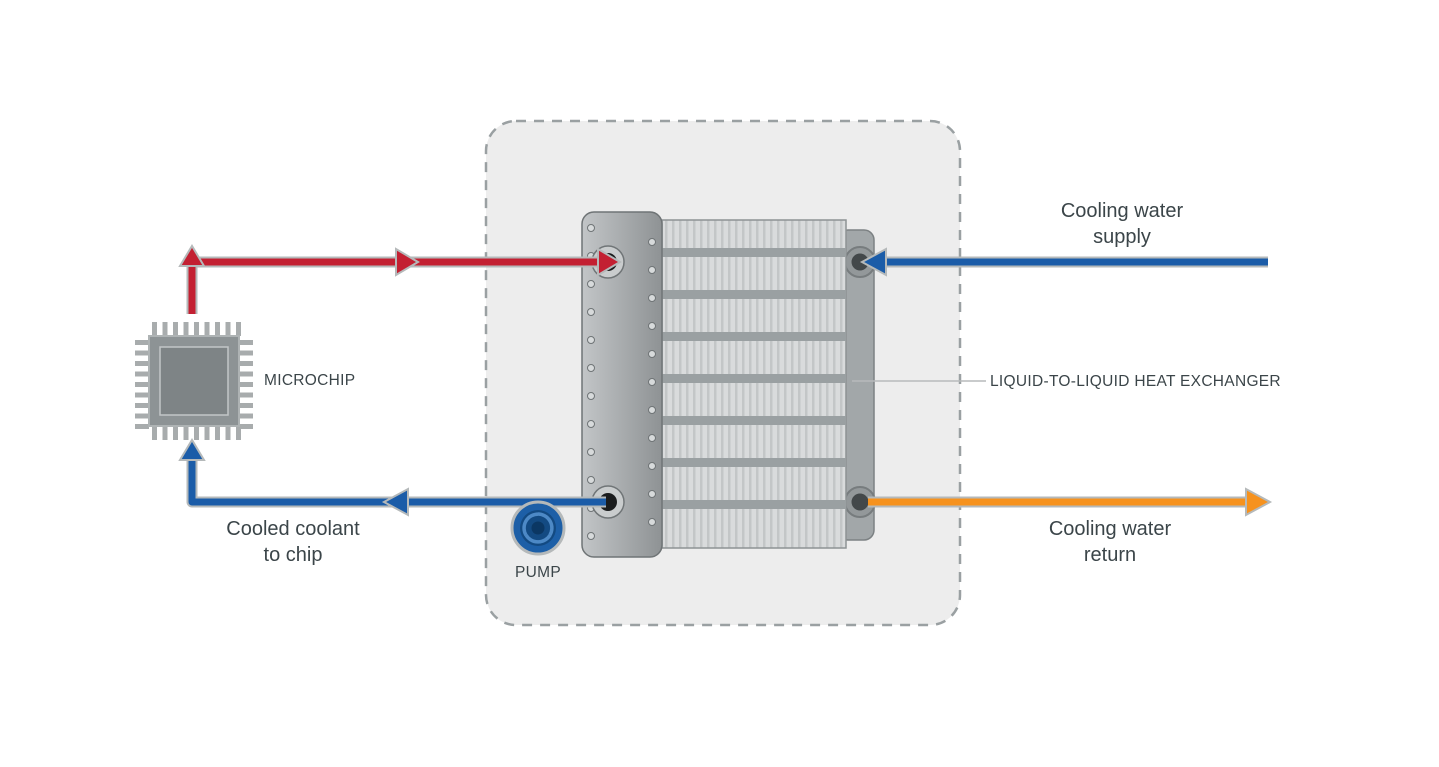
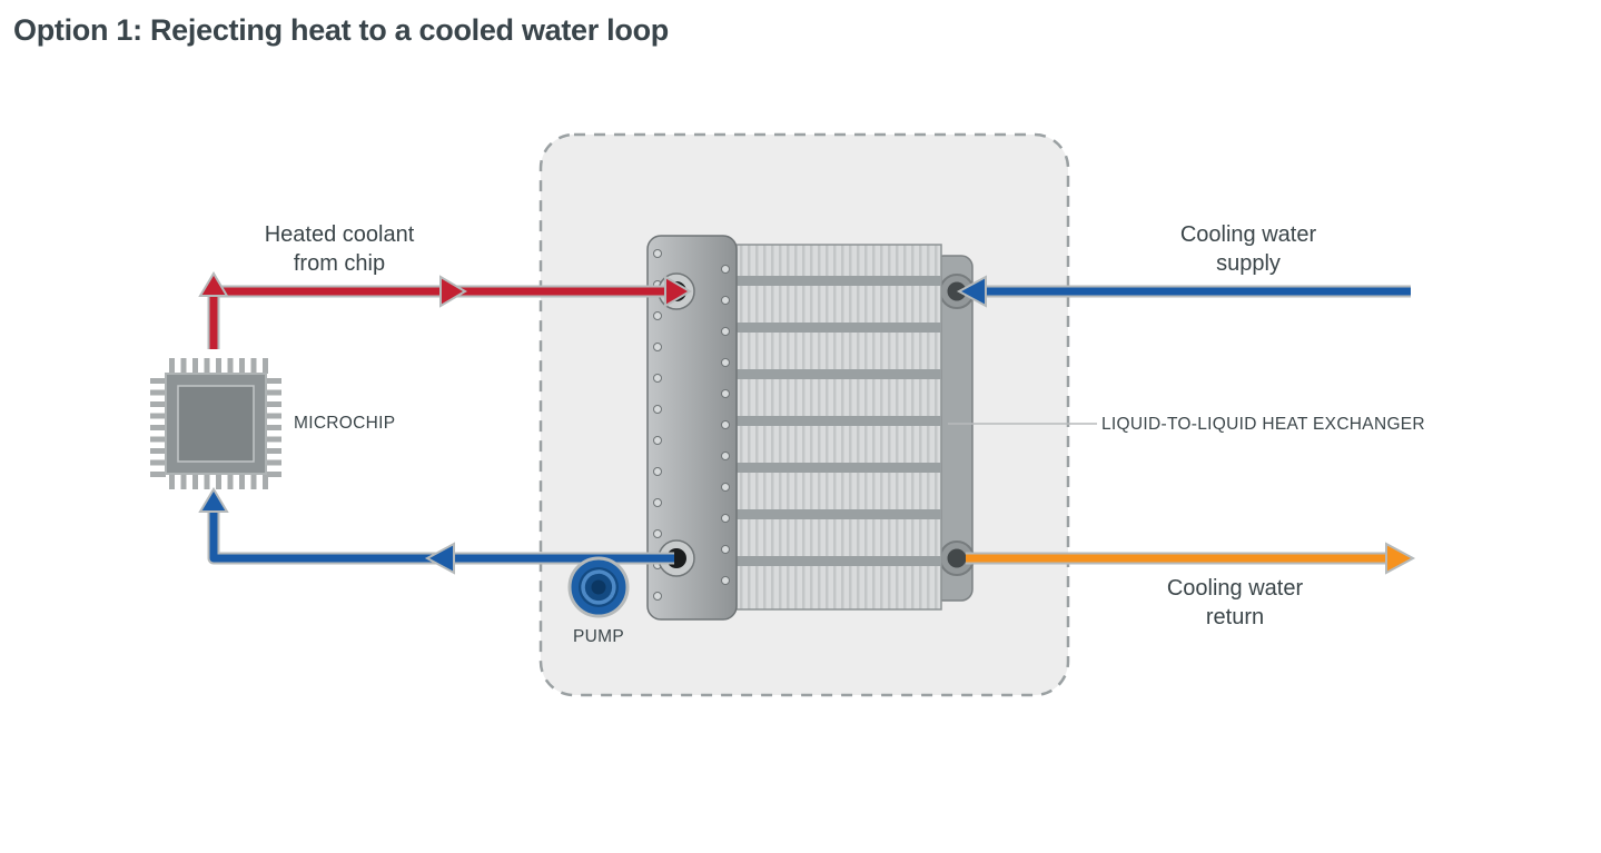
+ Option 1: Rejecting heat to a cooled water loop
+ Heated coolant
+ from chip
  Cooling water
  supply
- Cooled coolant
- to chip
  Cooling water
  return
  MICROCHIP
  LIQUID-TO-LIQUID HEAT EXCHANGER
  PUMP
